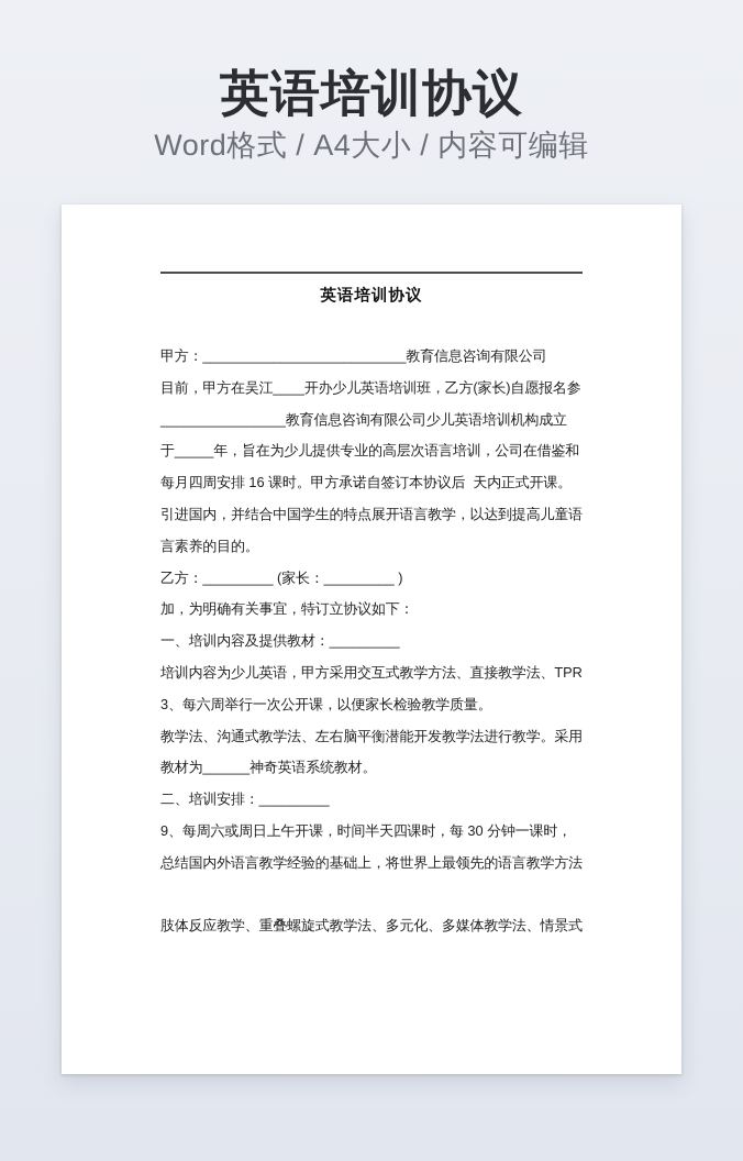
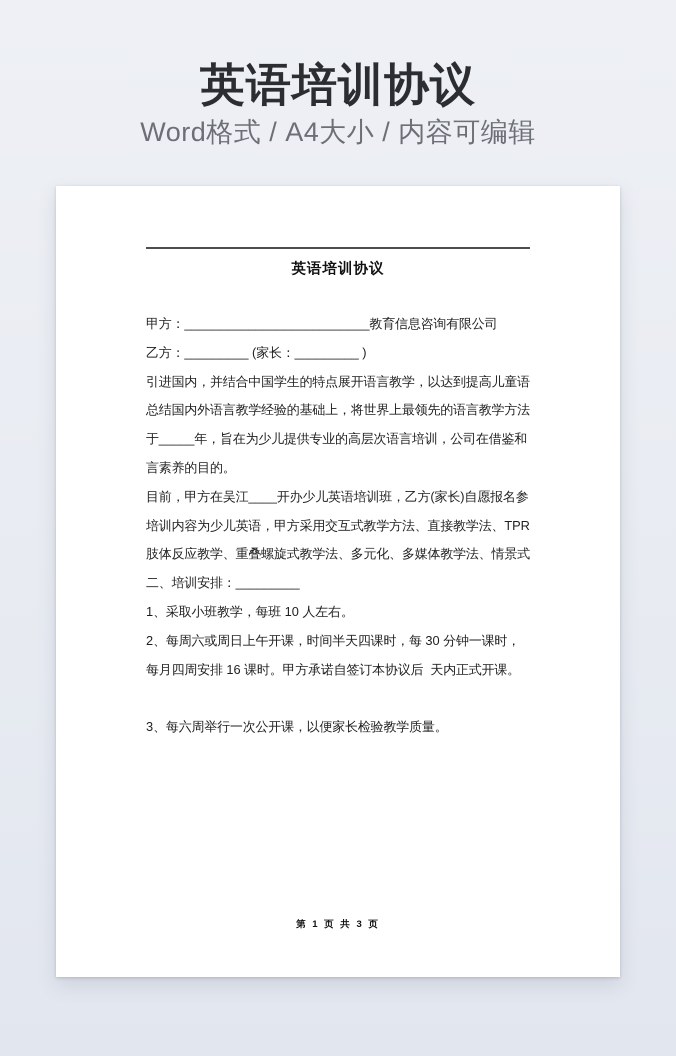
  英语培训协议
  Word格式 / A4大小 / 内容可编辑
  英语培训协议
  甲方：__________________________教育信息咨询有限公司
- 目前，甲方在吴江____开办少儿英语培训班，乙方(家长)自愿报名参
+ 乙方：_________ (家长：_________ )
- ________________教育信息咨询有限公司少儿英语培训机构成立
- 于_____年，旨在为少儿提供专业的高层次语言培训，公司在借鉴和
+ 引进国内，并结合中国学生的特点展开语言教学，以达到提高儿童语
- 每月四周安排 16 课时。甲方承诺自签订本协议后 天内正式开课。
+ 总结国内外语言教学经验的基础上，将世界上最领先的语言教学方法
- 引进国内，并结合中国学生的特点展开语言教学，以达到提高儿童语
+ 于_____年，旨在为少儿提供专业的高层次语言培训，公司在借鉴和
  言素养的目的。
- 乙方：_________ (家长：_________ )
+ 目前，甲方在吴江____开办少儿英语培训班，乙方(家长)自愿报名参
- 加，为明确有关事宜，特订立协议如下：
- 一、培训内容及提供教材：_________
  培训内容为少儿英语，甲方采用交互式教学方法、直接教学法、TPR
- 3、每六周举行一次公开课，以便家长检验教学质量。
+ 肢体反应教学、重叠螺旋式教学法、多元化、多媒体教学法、情景式
- 教学法、沟通式教学法、左右脑平衡潜能开发教学法进行教学。采用
- 教材为______神奇英语系统教材。
  二、培训安排：_________
+ 1、采取小班教学，每班 10 人左右。
- 9、每周六或周日上午开课，时间半天四课时，每 30 分钟一课时，
+ 2、每周六或周日上午开课，时间半天四课时，每 30 分钟一课时，
- 总结国内外语言教学经验的基础上，将世界上最领先的语言教学方法
+ 每月四周安排 16 课时。甲方承诺自签订本协议后 天内正式开课。
- 肢体反应教学、重叠螺旋式教学法、多元化、多媒体教学法、情景式
+ 3、每六周举行一次公开课，以便家长检验教学质量。
+ 第 1 页 共 3 页
